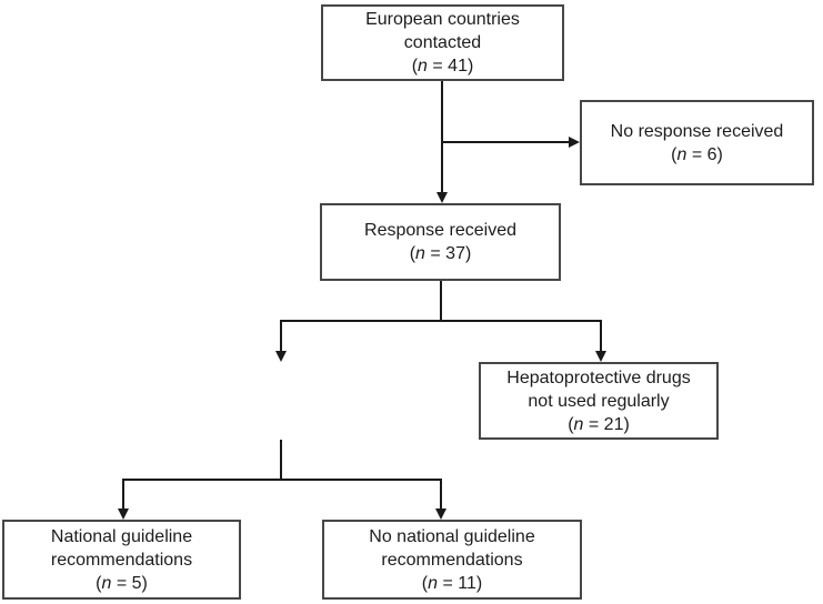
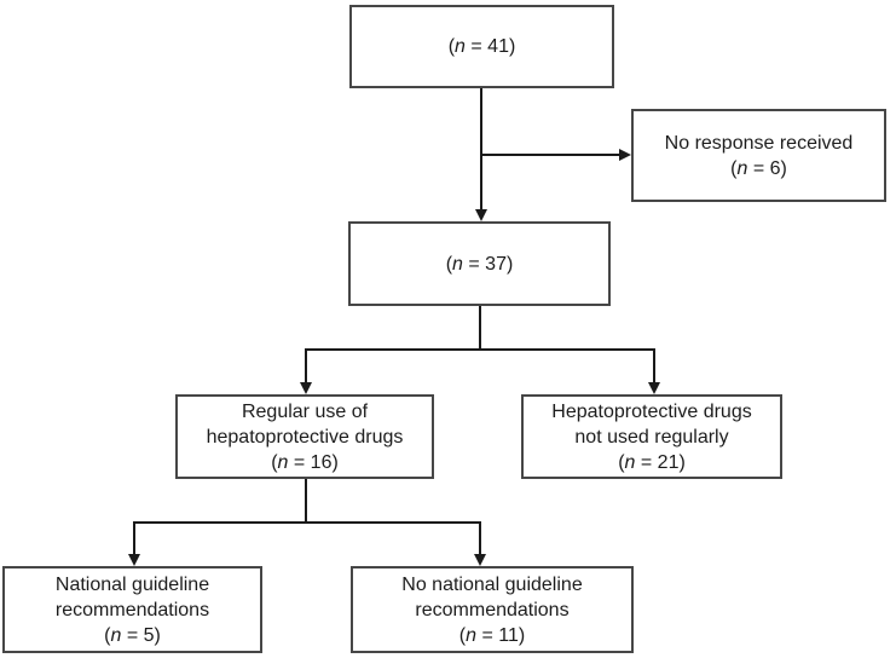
- European countries
- contacted
  (n = 41)
  No response received
  (n = 6)
- Response received
  (n = 37)
+ Regular use of
+ hepatoprotective drugs
+ (n = 16)
  Hepatoprotective drugs
  not used regularly
  (n = 21)
  National guideline
  recommendations
  (n = 5)
  No national guideline
  recommendations
  (n = 11)
